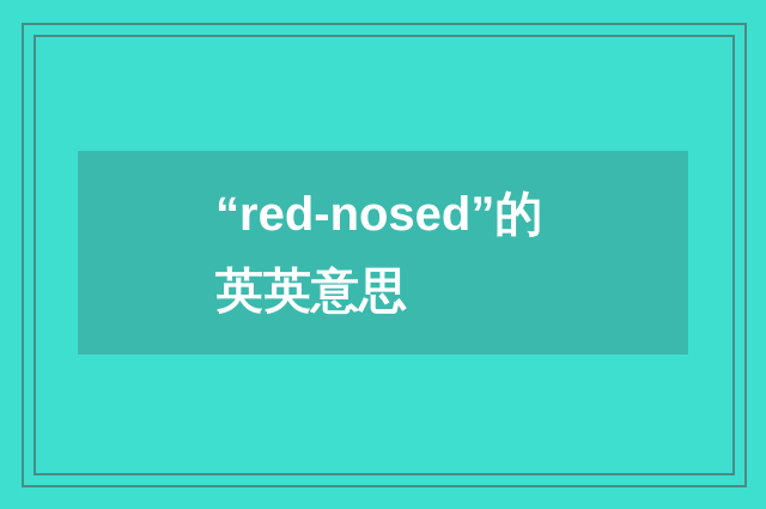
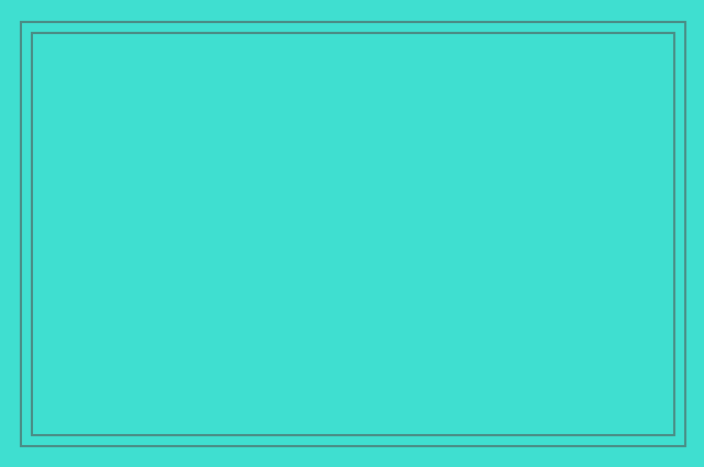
- “red-nosed”的英英意思
